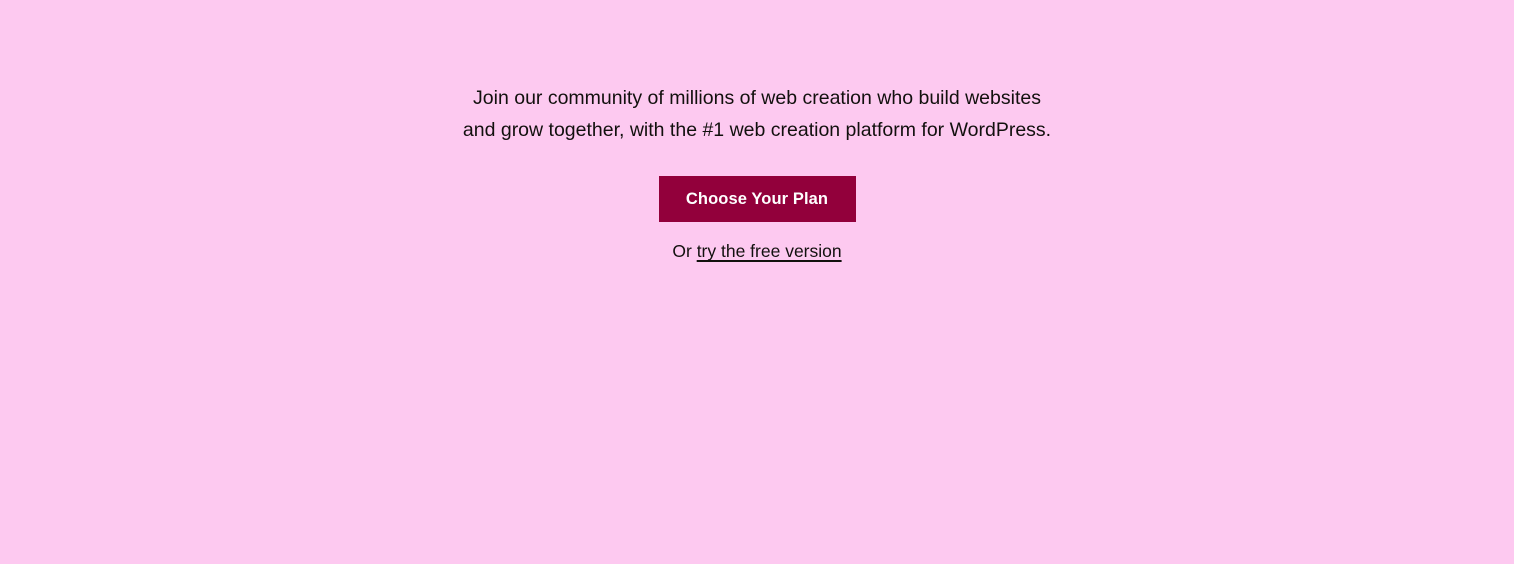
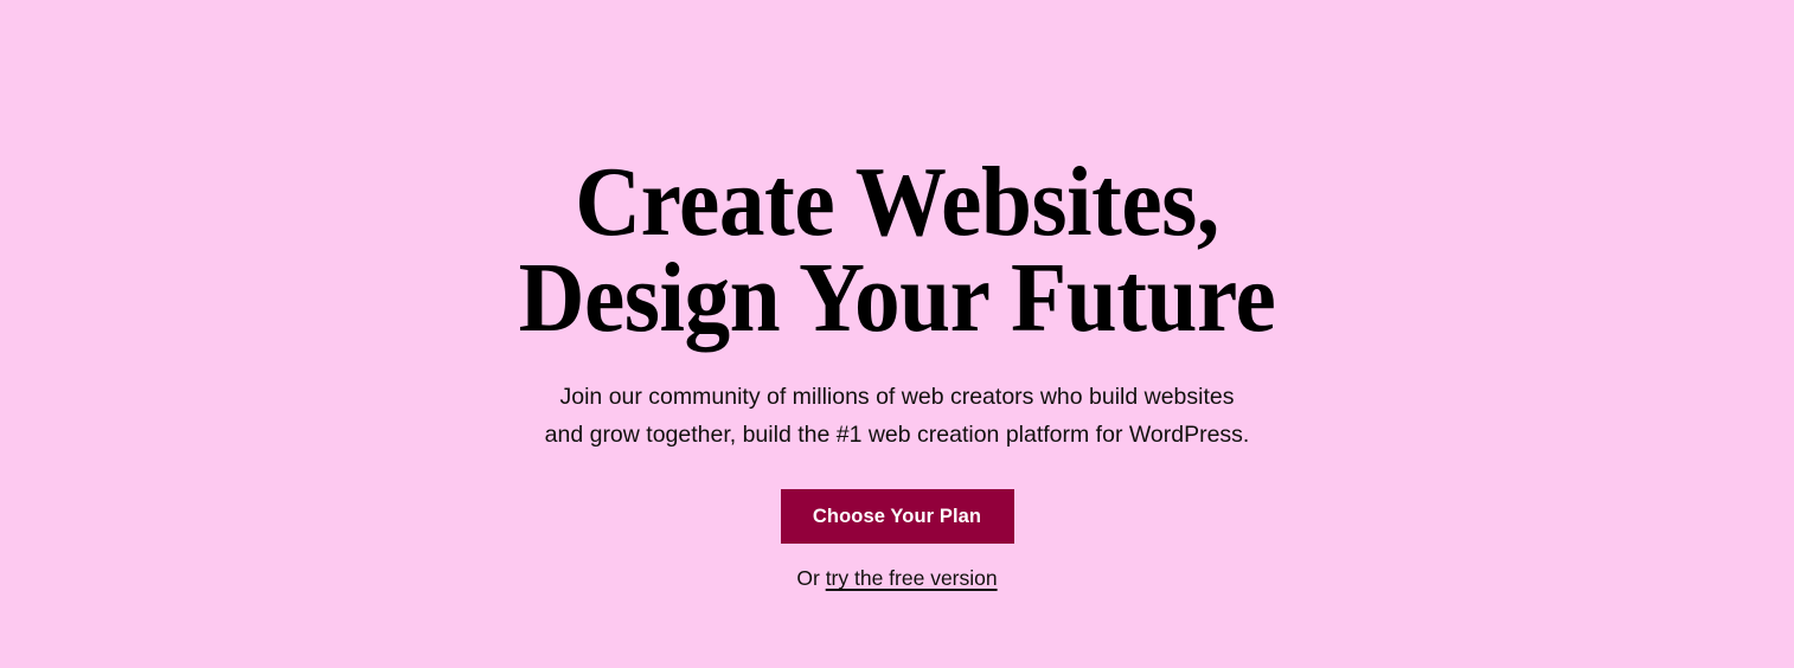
+ Create Websites,
+ Design Your Future
- Join our community of millions of web creation who build websites
+ Join our community of millions of web creators who build websites
- and grow together, with the #1 web creation platform for WordPress.
+ and grow together, build the #1 web creation platform for WordPress.
  Choose Your Plan
  Or try the free version
